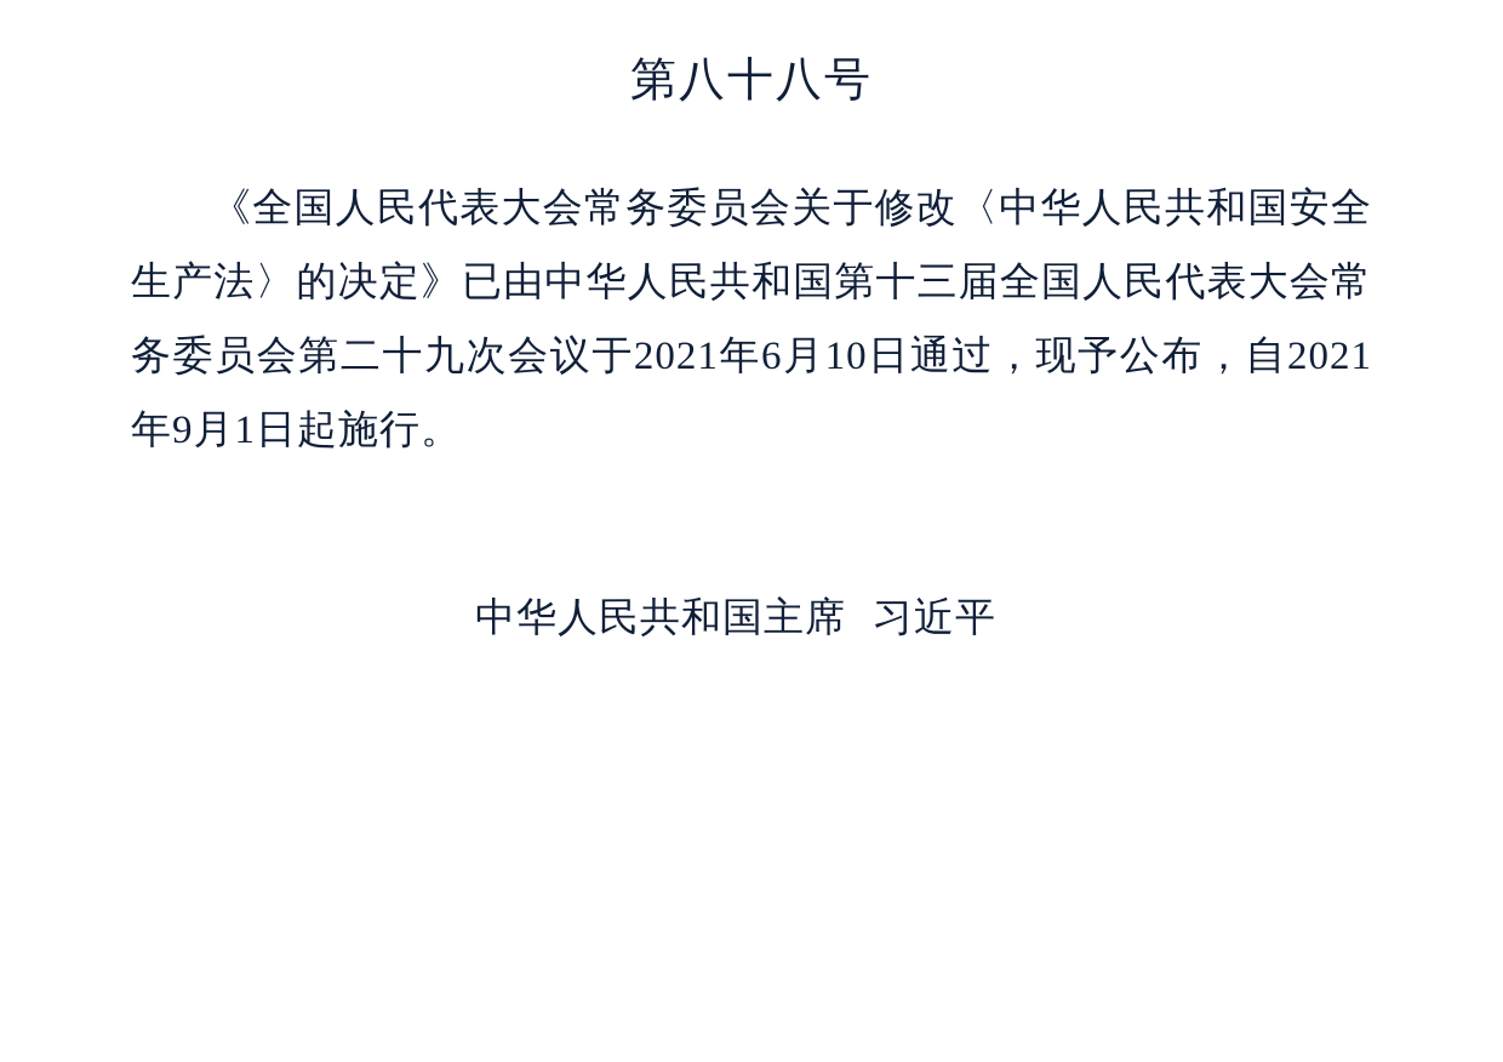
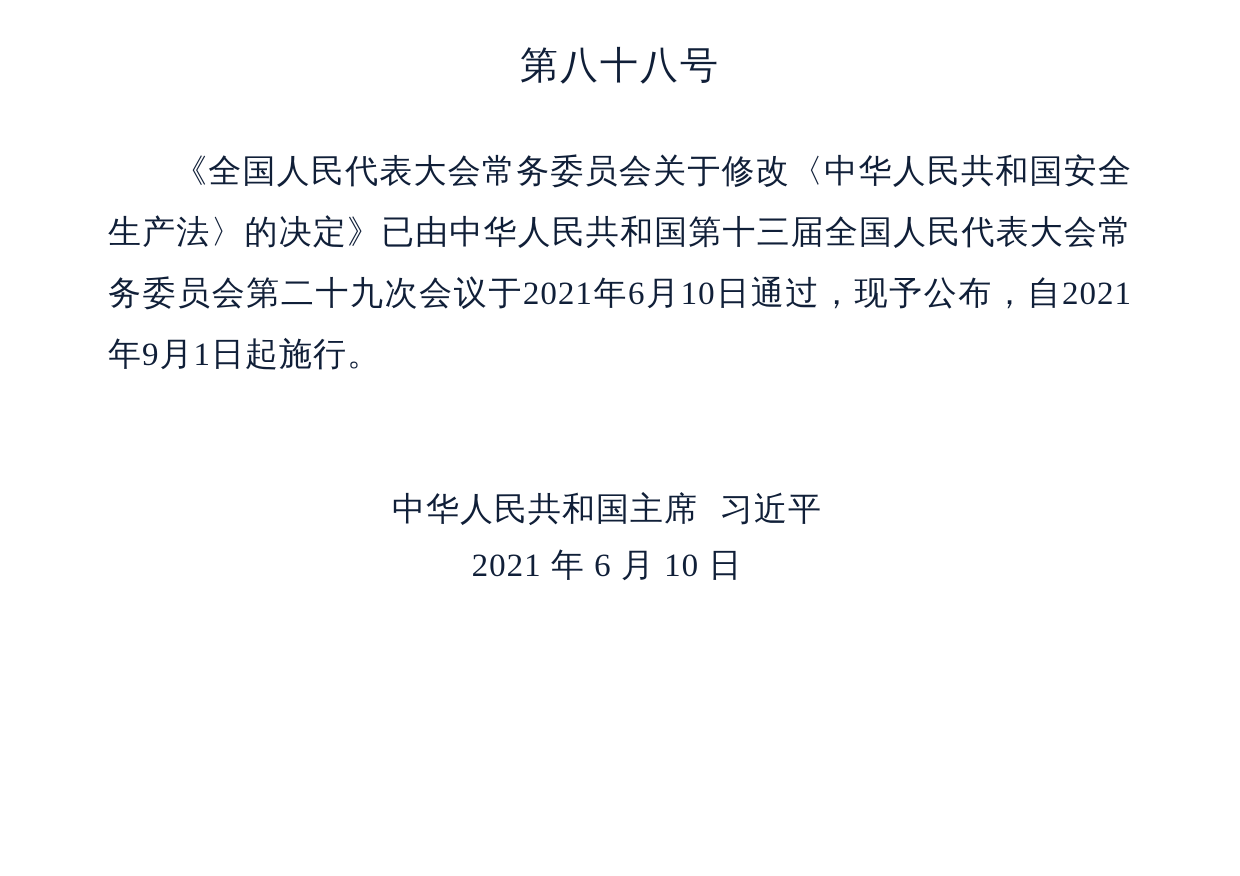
  第八十八号
  《全国人民代表大会常务委员会关于修改〈中华人民共和国安全生产法〉的决定》已由中华人民共和国第十三届全国人民代表大会常务委员会第二十九次会议于2021年6月10日通过，现予公布，自2021年9月1日起施行。
  中华人民共和国主席 习近平
+ 2021 年 6 月 10 日
